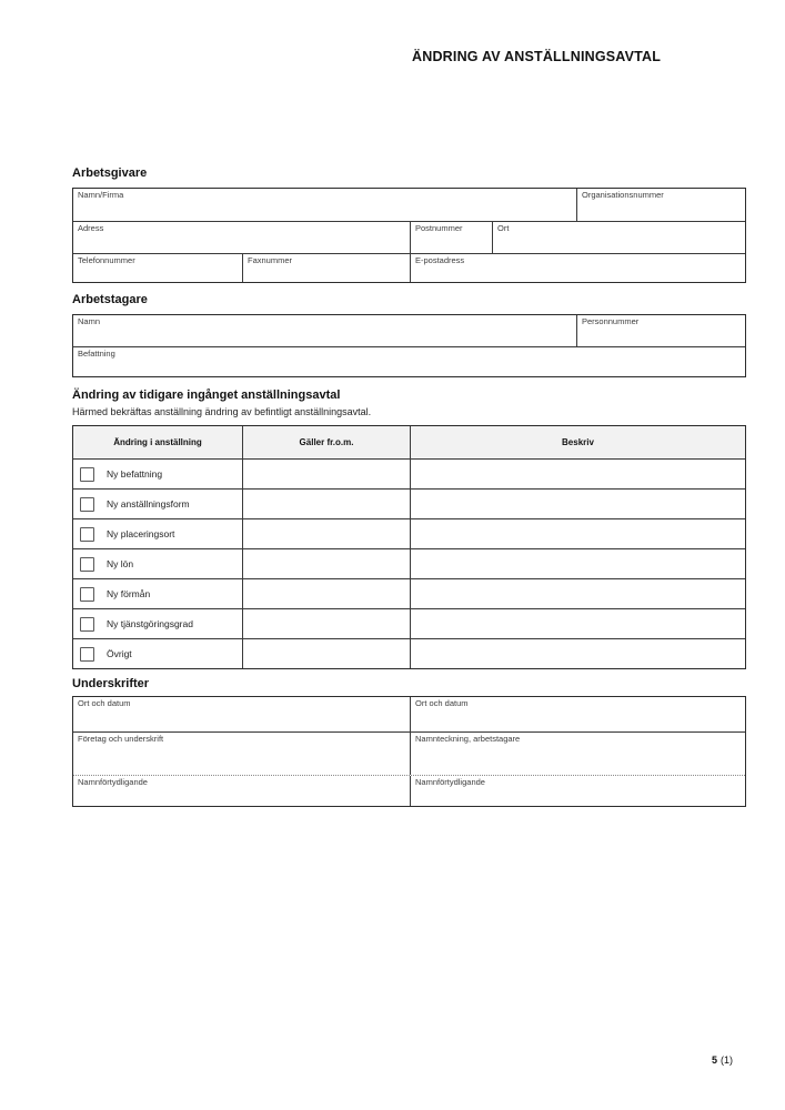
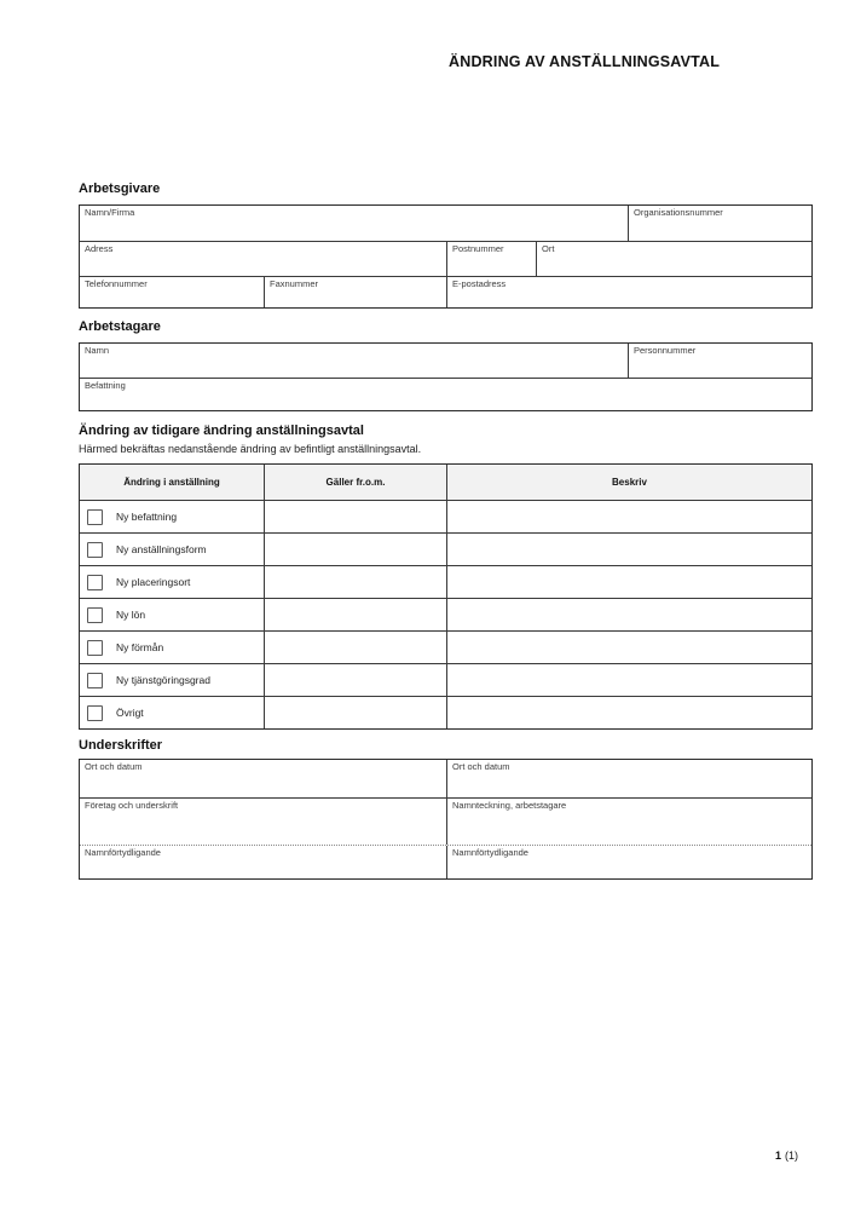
  ÄNDRING AV ANSTÄLLNINGSAVTAL
  Arbetsgivare
  Namn/Firma
  Organisationsnummer
  Adress
  Postnummer
  Ort
  Telefonnummer
  Faxnummer
  E-postadress
  Arbetstagare
  Namn
  Personnummer
  Befattning
- Ändring av tidigare ingånget anställningsavtal
+ Ändring av tidigare ändring anställningsavtal
- Härmed bekräftas anställning ändring av befintligt anställningsavtal.
+ Härmed bekräftas nedanstående ändring av befintligt anställningsavtal.
  Ändring i anställning
  Gäller fr.o.m.
  Beskriv
  Ny befattning
  Ny anställningsform
  Ny placeringsort
  Ny lön
  Ny förmån
  Ny tjänstgöringsgrad
  Övrigt
  Underskrifter
  Ort och datum
  Ort och datum
  Företag och underskrift
  Namnteckning, arbetstagare
  Namnförtydligande
  Namnförtydligande
- 5 (1)
+ 1 (1)
